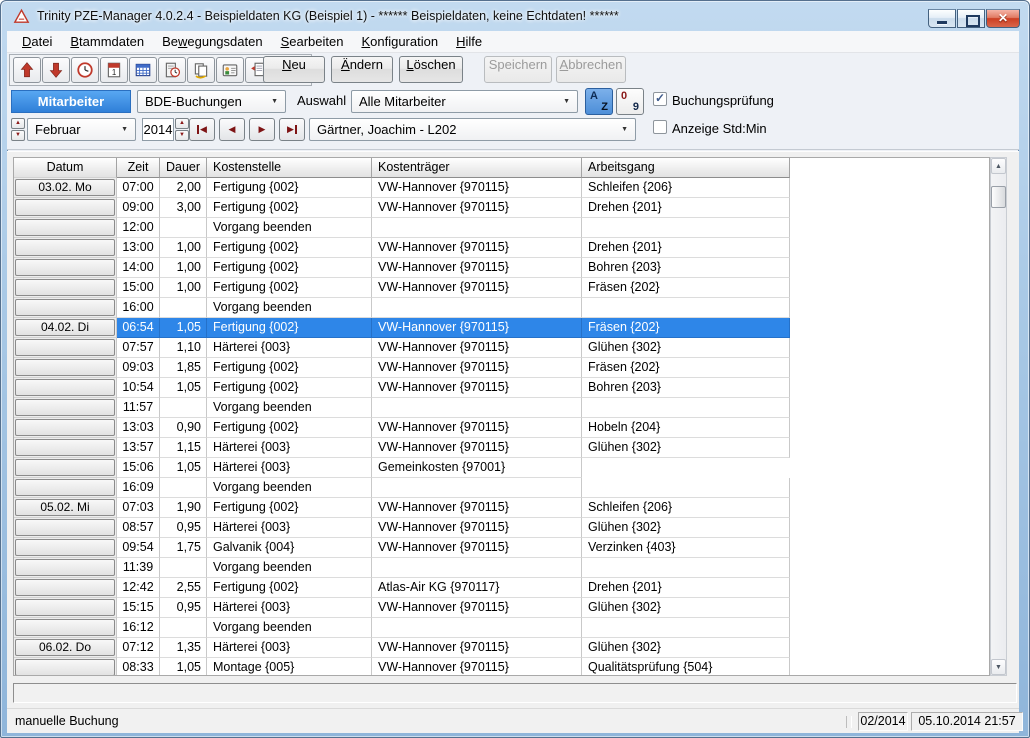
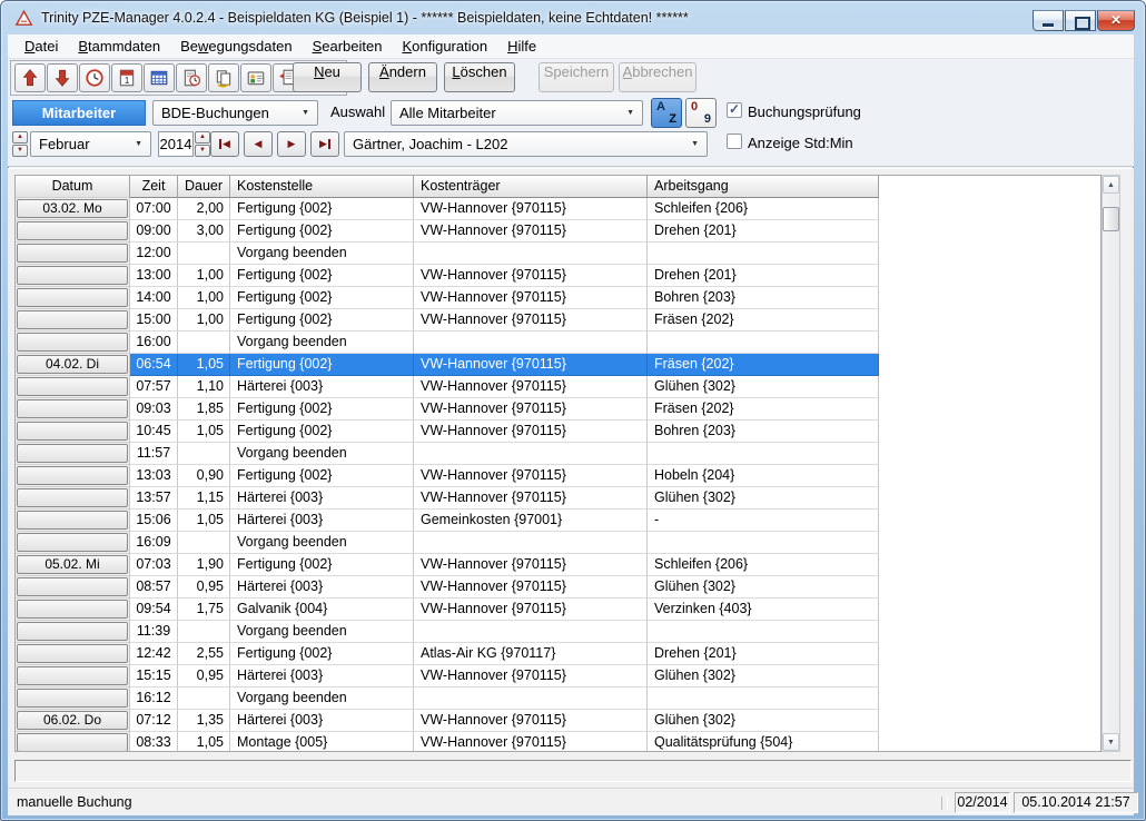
  Trinity PZE-Manager 4.0.2.4 - Beispieldaten KG (Beispiel 1) - ****** Beispieldaten, keine Echtdaten! ******
  Datei
  Btammdaten
  Bewegungsdaten
  Searbeiten
  Konfiguration
  Hilfe
  1
  Neu
  Ändern
  Löschen
  Speichern
  Abbrechen
  Mitarbeiter
  BDE-Buchungen
  Auswahl
  Alle Mitarbeiter
  A
  Z
  0
  9
  Buchungsprüfung
  Februar
  2014
  ◀
  ◀
  ▶
  ▶
  Gärtner, Joachim - L202
  Anzeige Std:Min
  Datum
  Zeit
  Dauer
  Kostenstelle
  Kostenträger
  Arbeitsgang
  03.02. Mo
  07:00
  2,00
  Fertigung {002}
  VW-Hannover {970115}
  Schleifen {206}
  09:00
  3,00
  Fertigung {002}
  VW-Hannover {970115}
  Drehen {201}
  12:00
  Vorgang beenden
  13:00
  1,00
  Fertigung {002}
  VW-Hannover {970115}
  Drehen {201}
  14:00
  1,00
  Fertigung {002}
  VW-Hannover {970115}
  Bohren {203}
  15:00
  1,00
  Fertigung {002}
  VW-Hannover {970115}
  Fräsen {202}
  16:00
  Vorgang beenden
  04.02. Di
  06:54
  1,05
  Fertigung {002}
  VW-Hannover {970115}
  Fräsen {202}
  07:57
  1,10
  Härterei {003}
  VW-Hannover {970115}
  Glühen {302}
  09:03
  1,85
  Fertigung {002}
  VW-Hannover {970115}
  Fräsen {202}
- 10:54
+ 10:45
  1,05
  Fertigung {002}
  VW-Hannover {970115}
  Bohren {203}
  11:57
  Vorgang beenden
  13:03
  0,90
  Fertigung {002}
  VW-Hannover {970115}
  Hobeln {204}
  13:57
  1,15
  Härterei {003}
  VW-Hannover {970115}
  Glühen {302}
  15:06
  1,05
  Härterei {003}
  Gemeinkosten {97001}
+ -
  16:09
  Vorgang beenden
  05.02. Mi
  07:03
  1,90
  Fertigung {002}
  VW-Hannover {970115}
  Schleifen {206}
  08:57
  0,95
  Härterei {003}
  VW-Hannover {970115}
  Glühen {302}
  09:54
  1,75
  Galvanik {004}
  VW-Hannover {970115}
  Verzinken {403}
  11:39
  Vorgang beenden
  12:42
  2,55
  Fertigung {002}
  Atlas-Air KG {970117}
  Drehen {201}
  15:15
  0,95
  Härterei {003}
  VW-Hannover {970115}
  Glühen {302}
  16:12
  Vorgang beenden
  06.02. Do
  07:12
  1,35
  Härterei {003}
  VW-Hannover {970115}
  Glühen {302}
  08:33
  1,05
  Montage {005}
  VW-Hannover {970115}
  Qualitätsprüfung {504}
  manuelle Buchung
  02/2014
  05.10.2014 21:57
